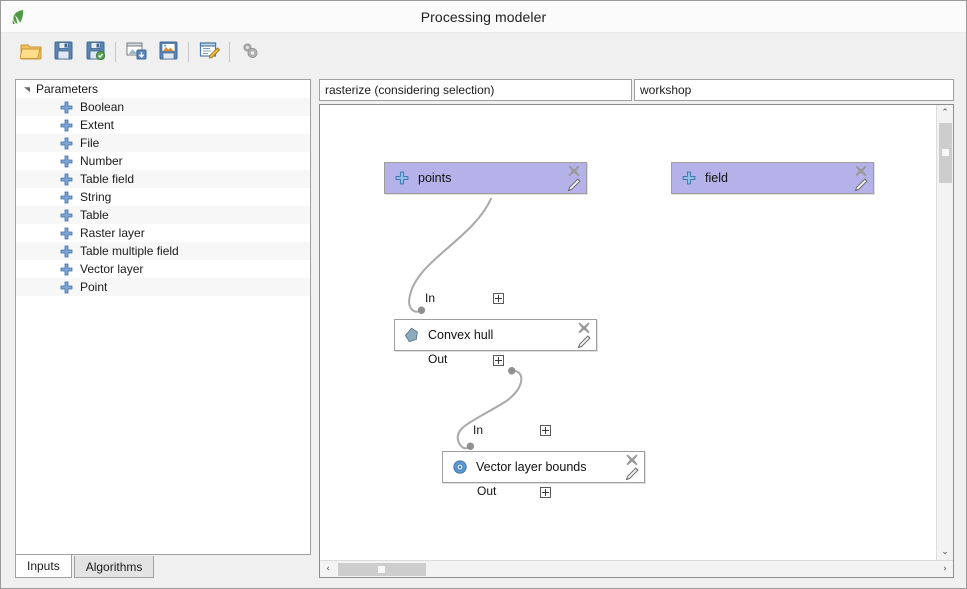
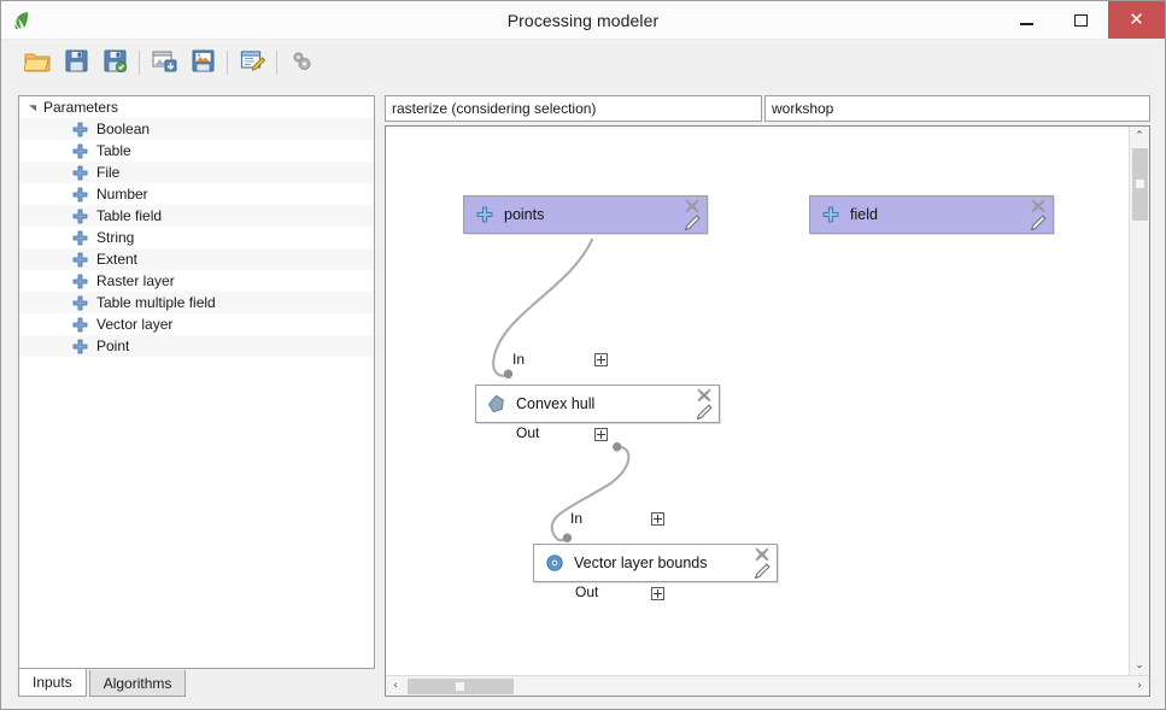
  Processing modeler
+ ✕
  Parameters
  Boolean
- Extent
+ Table
  File
  Number
  Table field
  String
- Table
+ Extent
  Raster layer
  Table multiple field
  Vector layer
  Point
  Inputs
  Algorithms
  rasterize (considering selection)
  workshop
  points
  field
  In
  Convex hull
  Out
  In
  Vector layer bounds
  Out
  ⌃
  ⌄
  ‹
  ›
